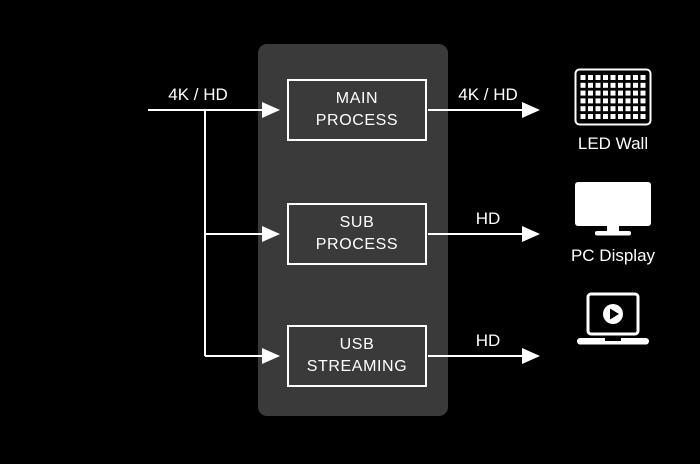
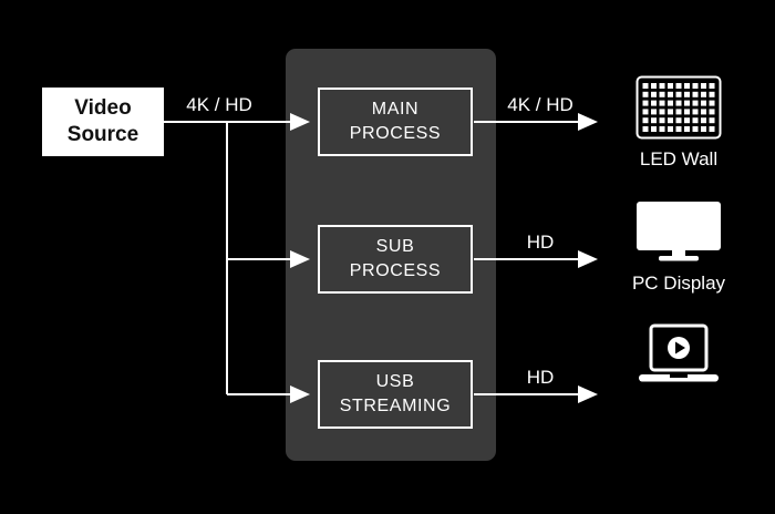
+ Video
+ Source
  MAIN
  PROCESS
  SUB
  PROCESS
  USB
  STREAMING
  4K / HD
  4K / HD
  HD
  HD
  LED Wall
  PC Display
